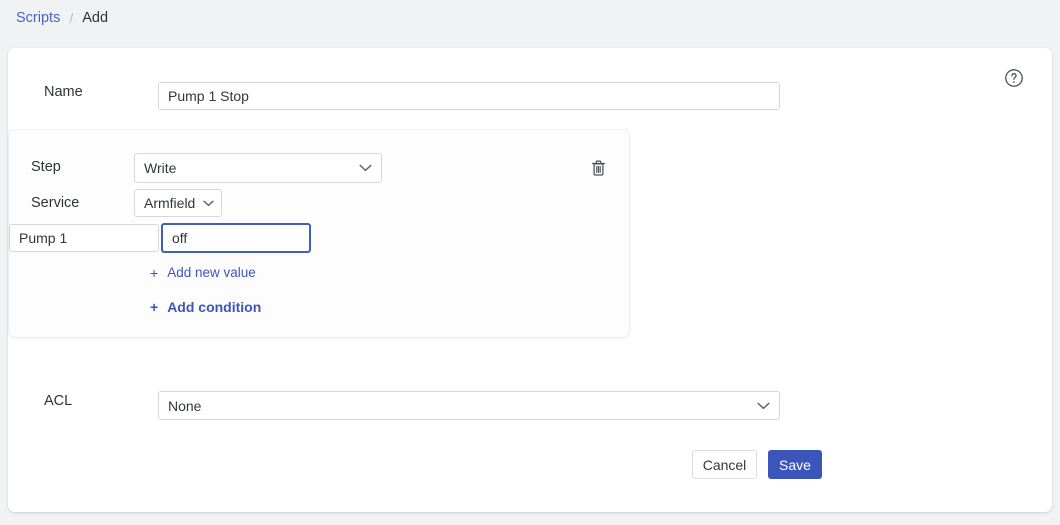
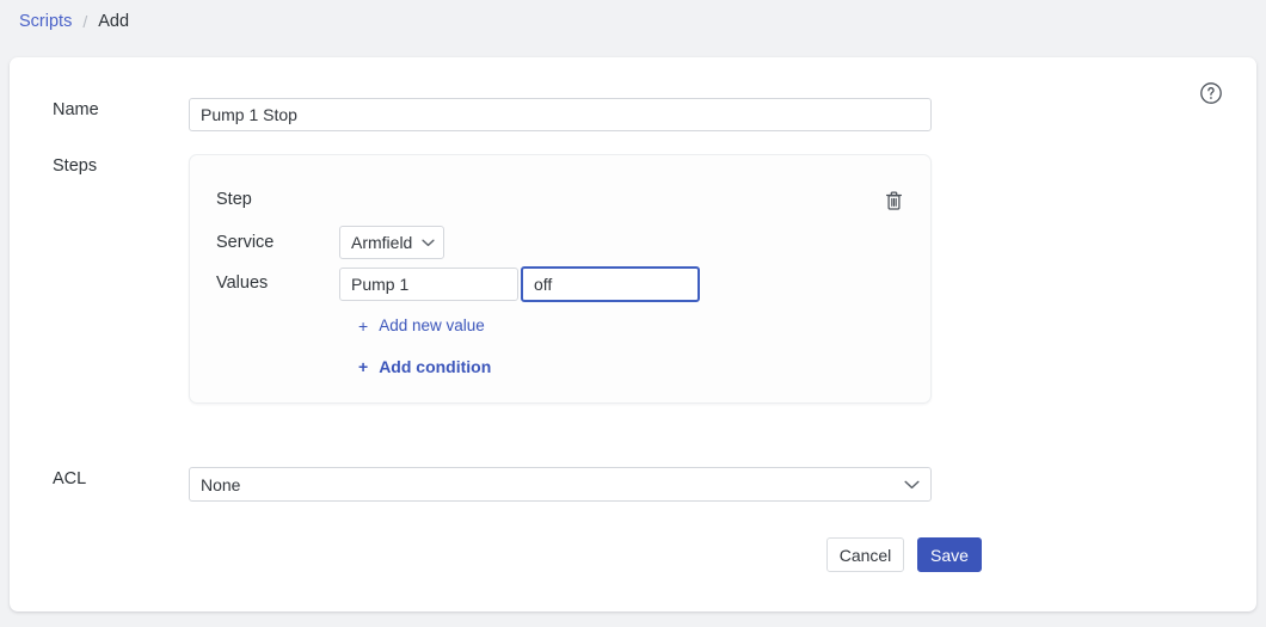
  Scripts
  /
  Add
  Name
  Pump 1 Stop
+ Steps
  Step
- Write
  Service
  Armfield
+ Values
  Pump 1
  off
  +
  Add new value
  +
  Add condition
  ACL
  None
  Cancel
  Save
